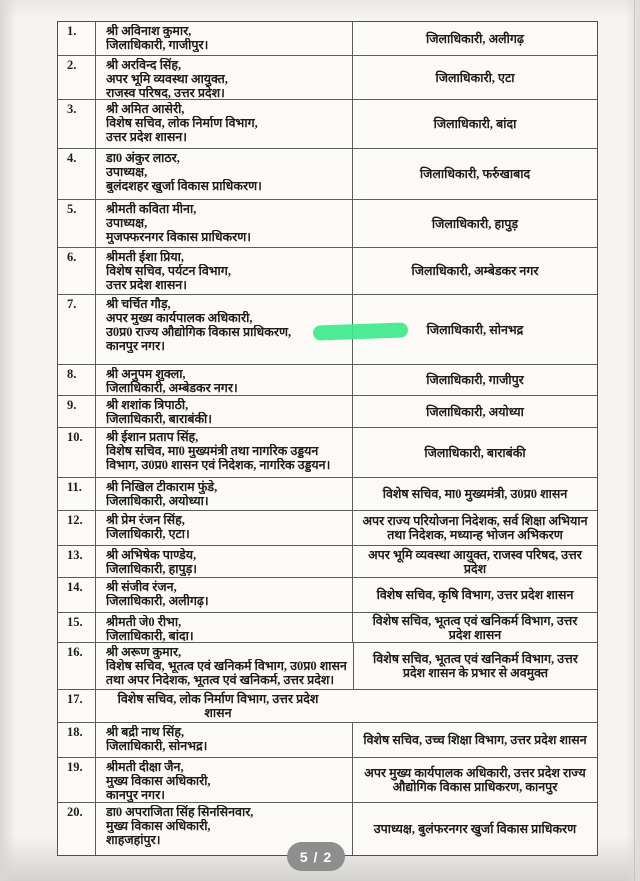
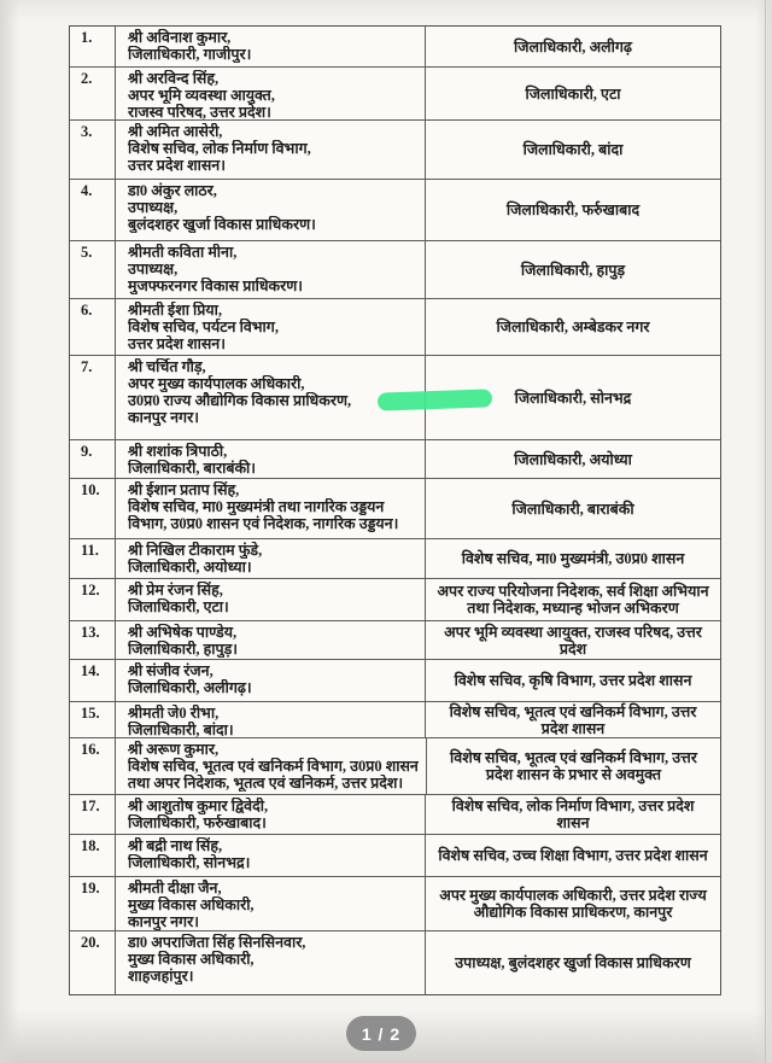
  1.
  श्री अविनाश कुमार,
  जिलाधिकारी, गाजीपुर।
  जिलाधिकारी, अलीगढ़
  2.
  श्री अरविन्द सिंह,
  अपर भूमि व्यवस्था आयुक्त,
  राजस्व परिषद, उत्तर प्रदेश।
  जिलाधिकारी, एटा
  3.
  श्री अमित आसेरी,
  विशेष सचिव, लोक निर्माण विभाग,
  उत्तर प्रदेश शासन।
  जिलाधिकारी, बांदा
  4.
  डा0 अंकुर लाठर,
  उपाध्यक्ष,
  बुलंदशहर खुर्जा विकास प्राधिकरण।
  जिलाधिकारी, फर्रुखाबाद
  5.
  श्रीमती कविता मीना,
  उपाध्यक्ष,
  मुजफ्फरनगर विकास प्राधिकरण।
  जिलाधिकारी, हापुड़
  6.
  श्रीमती ईशा प्रिया,
  विशेष सचिव, पर्यटन विभाग,
  उत्तर प्रदेश शासन।
  जिलाधिकारी, अम्बेडकर नगर
  7.
  श्री चर्चित गौड़,
  अपर मुख्य कार्यपालक अधिकारी,
  उ0प्र0 राज्य औद्योगिक विकास प्राधिकरण,
  कानपुर नगर।
  जिलाधिकारी, सोनभद्र
- 8.
- श्री अनुपम शुक्ला,
- जिलाधिकारी, अम्बेडकर नगर।
- जिलाधिकारी, गाजीपुर
  9.
  श्री शशांक त्रिपाठी,
  जिलाधिकारी, बाराबंकी।
  जिलाधिकारी, अयोध्या
  10.
  श्री ईशान प्रताप सिंह,
  विशेष सचिव, मा0 मुख्यमंत्री तथा नागरिक उड्डयन
  विभाग, उ0प्र0 शासन एवं निदेशक, नागरिक उड्डयन।
  जिलाधिकारी, बाराबंकी
  11.
  श्री निखिल टीकाराम फुंडे,
  जिलाधिकारी, अयोध्या।
  विशेष सचिव, मा0 मुख्यमंत्री, उ0प्र0 शासन
  12.
  श्री प्रेम रंजन सिंह,
  जिलाधिकारी, एटा।
  अपर राज्य परियोजना निदेशक, सर्व शिक्षा अभियान तथा निदेशक, मध्यान्ह भोजन अभिकरण
  13.
  श्री अभिषेक पाण्डेय,
  जिलाधिकारी, हापुड़।
  अपर भूमि व्यवस्था आयुक्त, राजस्व परिषद, उत्तर प्रदेश
  14.
  श्री संजीव रंजन,
  जिलाधिकारी, अलीगढ़।
  विशेष सचिव, कृषि विभाग, उत्तर प्रदेश शासन
  15.
  श्रीमती जे0 रीभा,
  जिलाधिकारी, बांदा।
  विशेष सचिव, भूतत्व एवं खनिकर्म विभाग, उत्तर प्रदेश शासन
  16.
  श्री अरूण कुमार,
  विशेष सचिव, भूतत्व एवं खनिकर्म विभाग, उ0प्र0 शासन
  तथा अपर निदेशक, भूतत्व एवं खनिकर्म, उत्तर प्रदेश।
  विशेष सचिव, भूतत्व एवं खनिकर्म विभाग, उत्तर प्रदेश शासन के प्रभार से अवमुक्त
  17.
+ श्री आशुतोष कुमार द्विवेदी,
+ जिलाधिकारी, फर्रुखाबाद।
  विशेष सचिव, लोक निर्माण विभाग, उत्तर प्रदेश शासन
  18.
  श्री बद्री नाथ सिंह,
  जिलाधिकारी, सोनभद्र।
  विशेष सचिव, उच्च शिक्षा विभाग, उत्तर प्रदेश शासन
  19.
  श्रीमती दीक्षा जैन,
  मुख्य विकास अधिकारी,
  कानपुर नगर।
  अपर मुख्य कार्यपालक अधिकारी, उत्तर प्रदेश राज्य औद्योगिक विकास प्राधिकरण, कानपुर
  20.
  डा0 अपराजिता सिंह सिनसिनवार,
  मुख्य विकास अधिकारी,
  शाहजहांपुर।
- उपाध्यक्ष, बुलंफरनगर खुर्जा विकास प्राधिकरण
+ उपाध्यक्ष, बुलंदशहर खुर्जा विकास प्राधिकरण
- 5 / 2
+ 1 / 2
